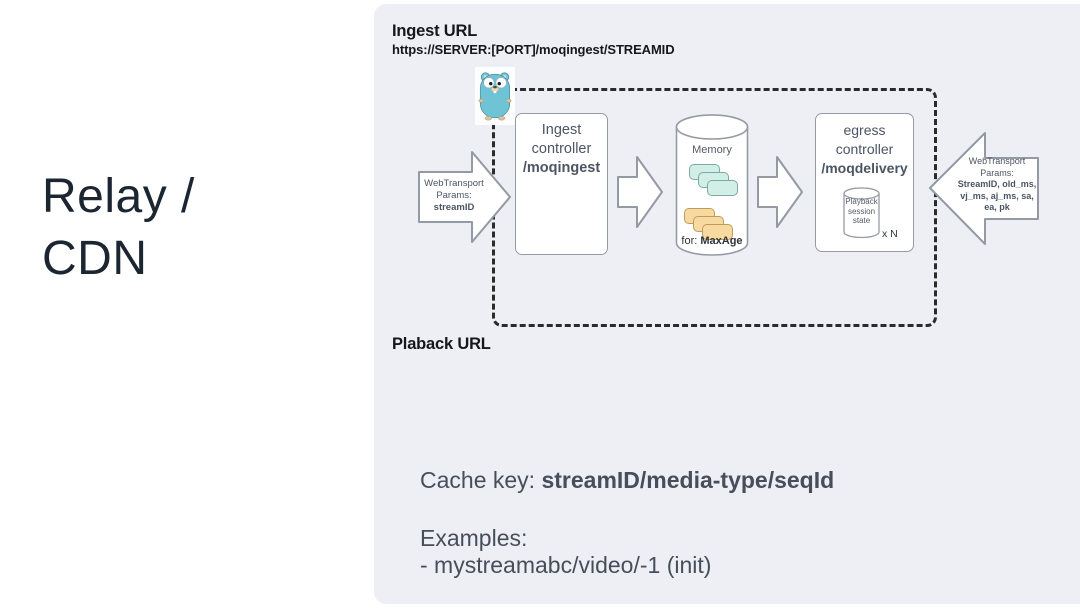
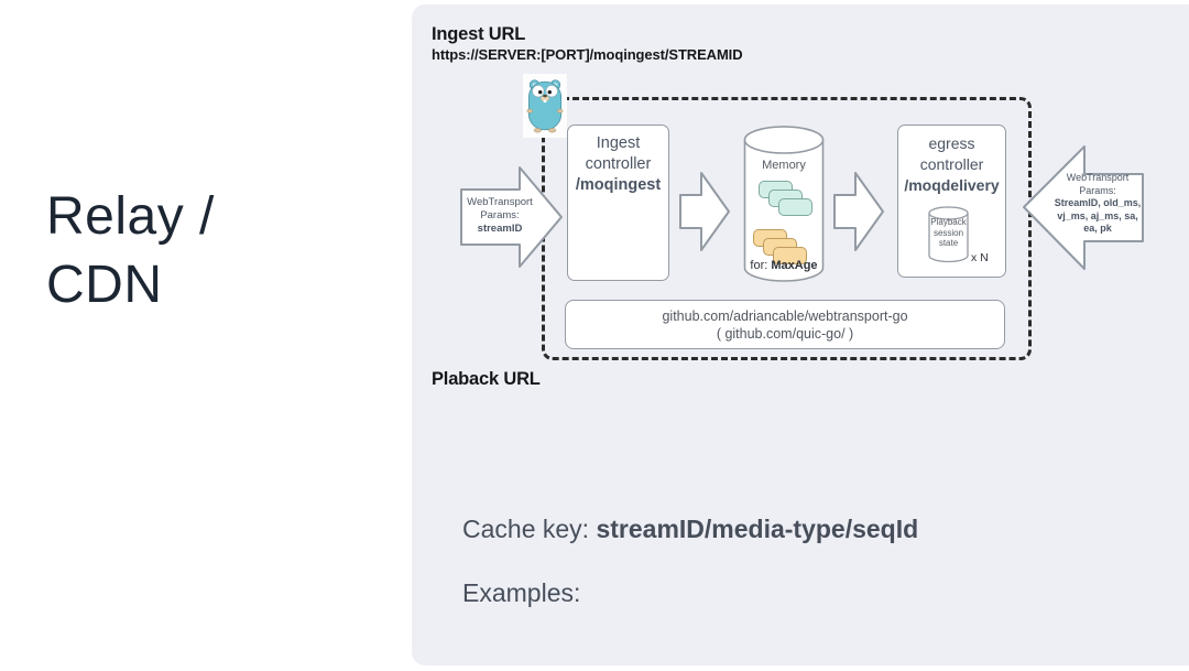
  Relay /
  CDN
  Ingest URL
  https://SERVER:[PORT]/moqingest/STREAMID
  WebTransport
  Params:
  streamID
  Ingest
  controller
  /moqingest
  Memory
  for: MaxAge
  egress
  controller
  /moqdelivery
  Playback session state
  x N
  WebTransport
  Params:
  StreamID, old_ms,
  vj_ms, aj_ms, sa,
  ea, pk
+ github.com/adriancable/webtransport-go
+ ( github.com/quic-go/ )
  Plaback URL
  Cache key: streamID/media-type/seqId
  Examples:
- - mystreamabc/video/-1 (init)
